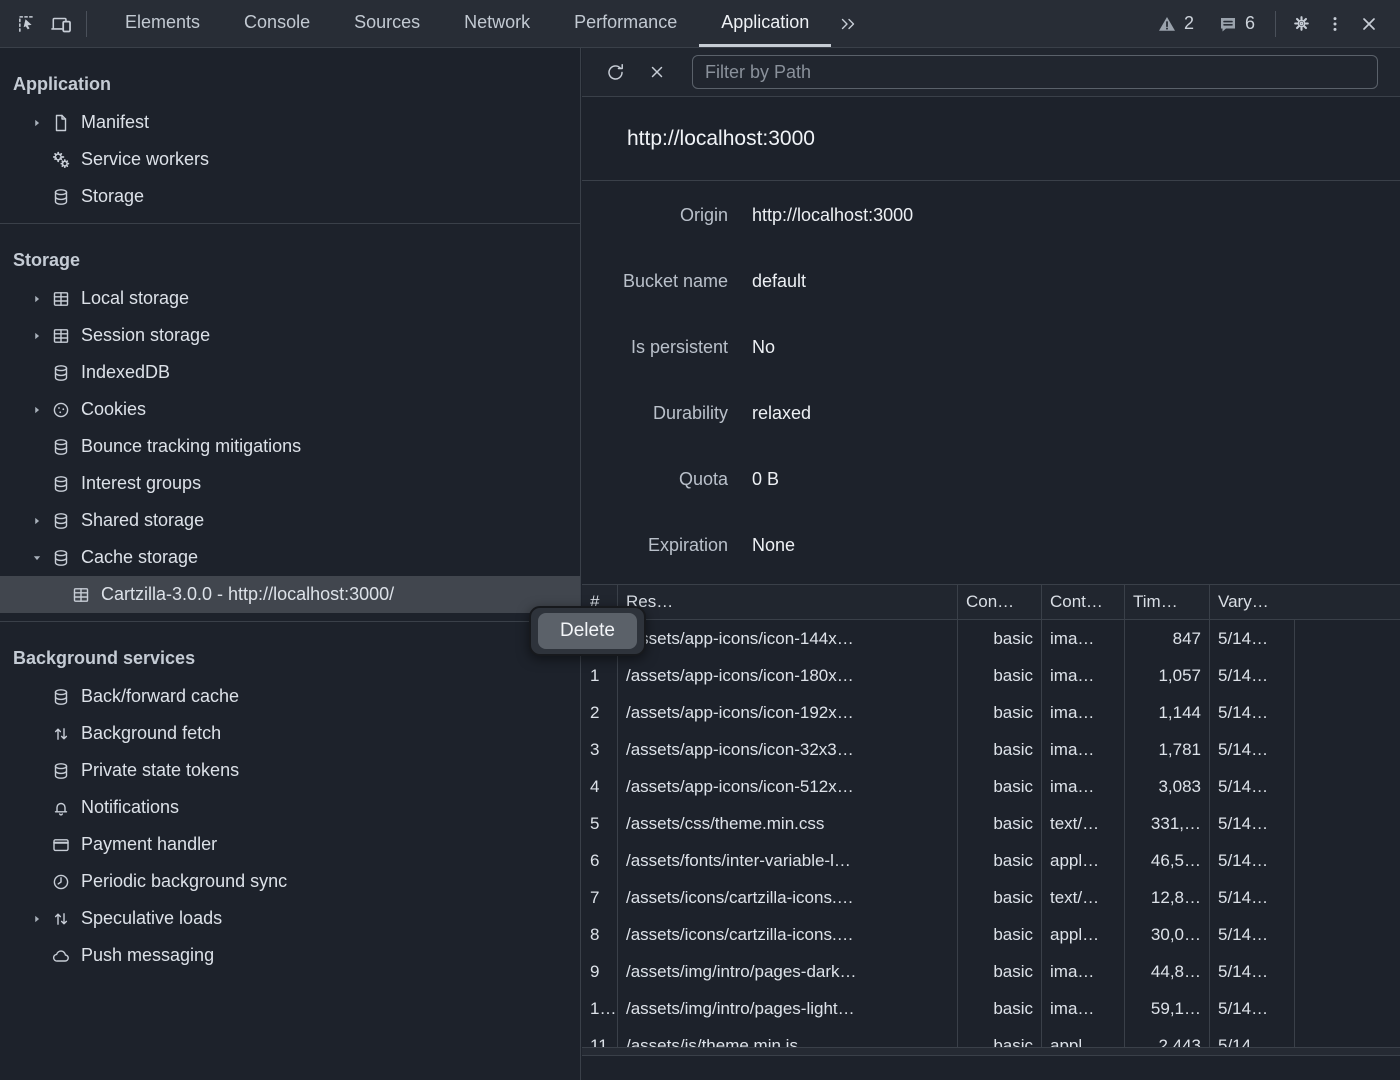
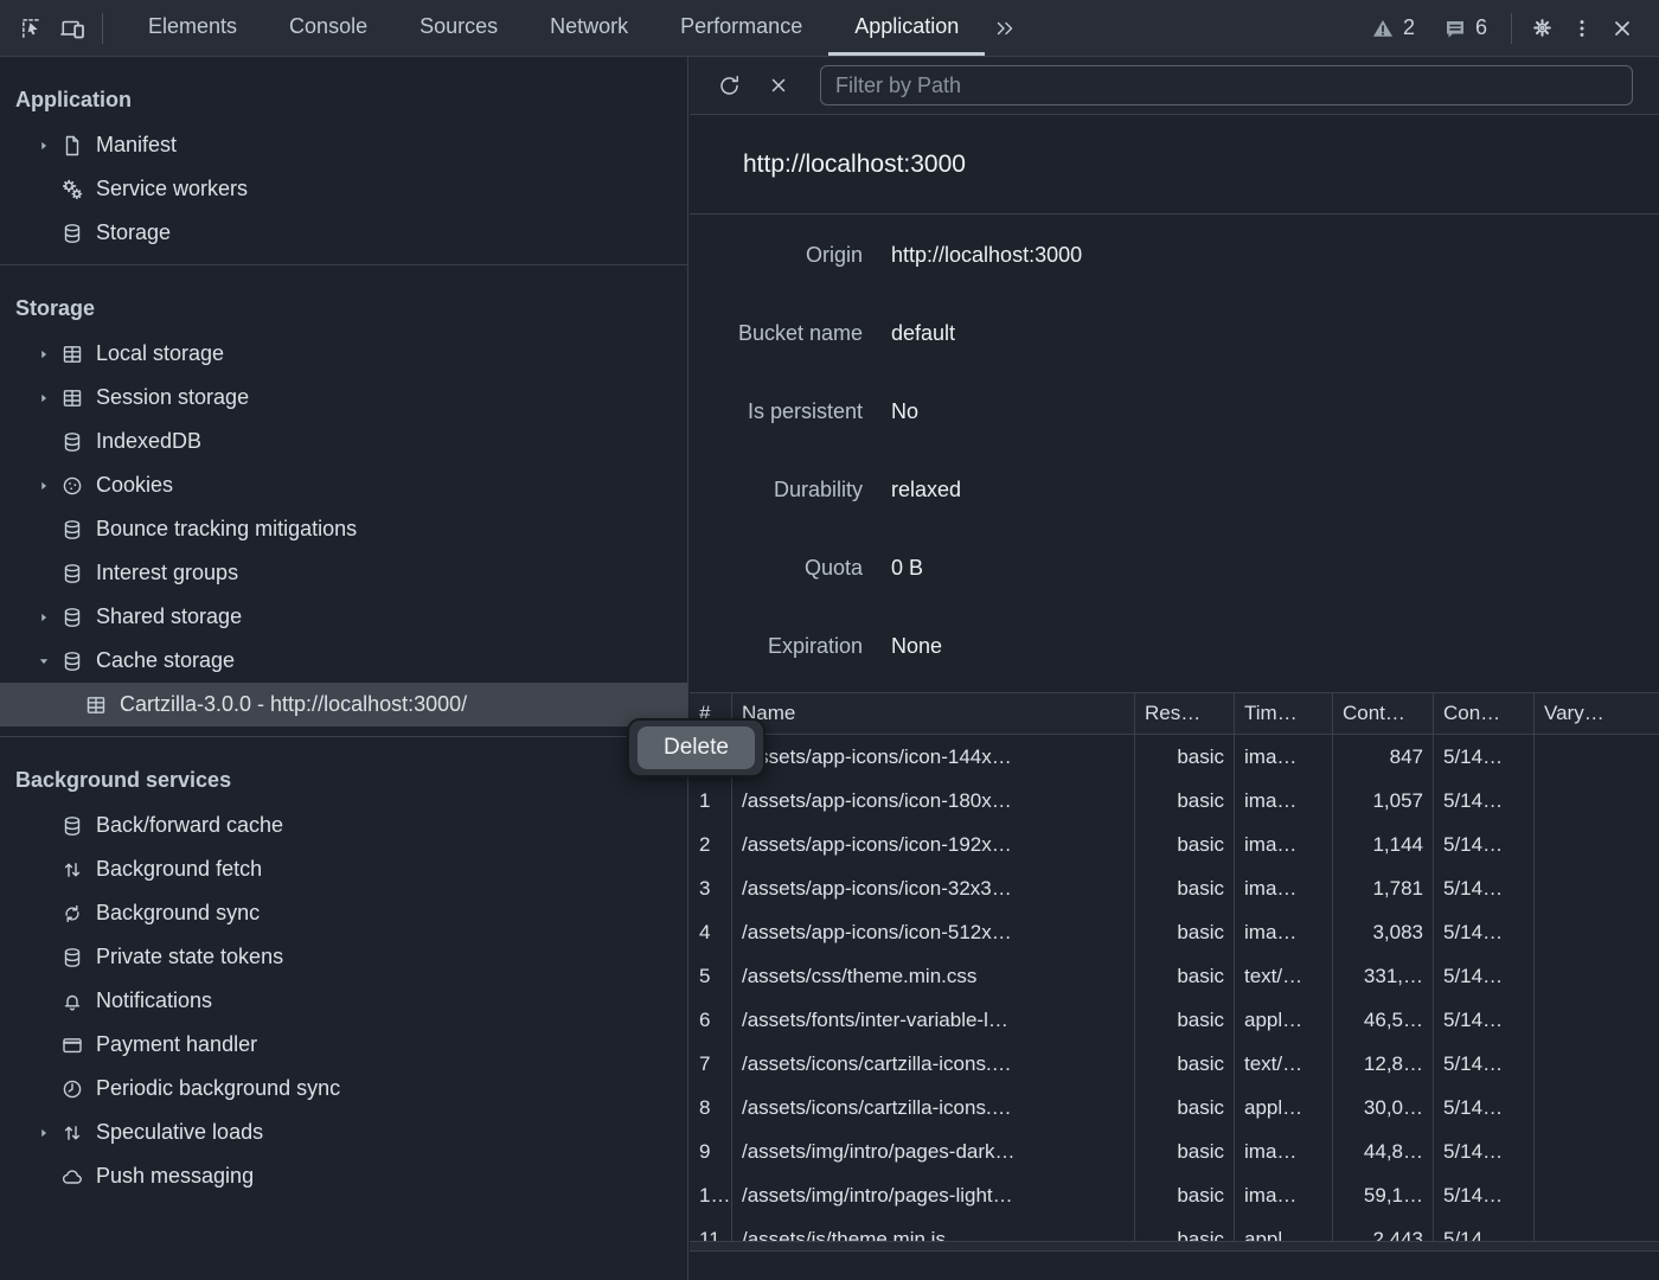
  Elements
  Console
  Sources
  Network
  Performance
  Application
  2
  6
  Application
  Manifest
  Service workers
  Storage
  Storage
  Local storage
  Session storage
  IndexedDB
  Cookies
  Bounce tracking mitigations
  Interest groups
  Shared storage
  Cache storage
  Cartzilla-3.0.0 - http://localhost:3000/
  Background services
  Back/forward cache
  Background fetch
+ Background sync
  Private state tokens
  Notifications
  Payment handler
  Periodic background sync
  Speculative loads
  Push messaging
  Filter by Path
  http://localhost:3000
  Origin
  http://localhost:3000
  Bucket name
  default
  Is persistent
  No
  Durability
  relaxed
  Quota
  0 B
  Expiration
  None
  #
+ Name
  Res…
- Con…
+ Tim…
  Cont…
- Tim…
+ Con…
  Vary…
  sets/app-icons/icon-144x…
  basic
  ima…
  847
  5/14…
  1
  /assets/app-icons/icon-180x…
  basic
  ima…
  1,057
  5/14…
  2
  /assets/app-icons/icon-192x…
  basic
  ima…
  1,144
  5/14…
  3
  /assets/app-icons/icon-32x3…
  basic
  ima…
  1,781
  5/14…
  4
  /assets/app-icons/icon-512x…
  basic
  ima…
  3,083
  5/14…
  5
  /assets/css/theme.min.css
  basic
  text/…
  331,…
  5/14…
  6
  /assets/fonts/inter-variable-l…
  basic
  appl…
  46,5…
  5/14…
  7
  /assets/icons/cartzilla-icons.…
  basic
  text/…
  12,8…
  5/14…
  8
  /assets/icons/cartzilla-icons.…
  basic
  appl…
  30,0…
  5/14…
  9
  /assets/img/intro/pages-dark…
  basic
  ima…
  44,8…
  5/14…
  1…
  /assets/img/intro/pages-light…
  basic
  ima…
  59,1…
  5/14…
  11
  /assets/js/theme.min.js
  basic
  appl…
  2,443
  5/14…
  Delete
